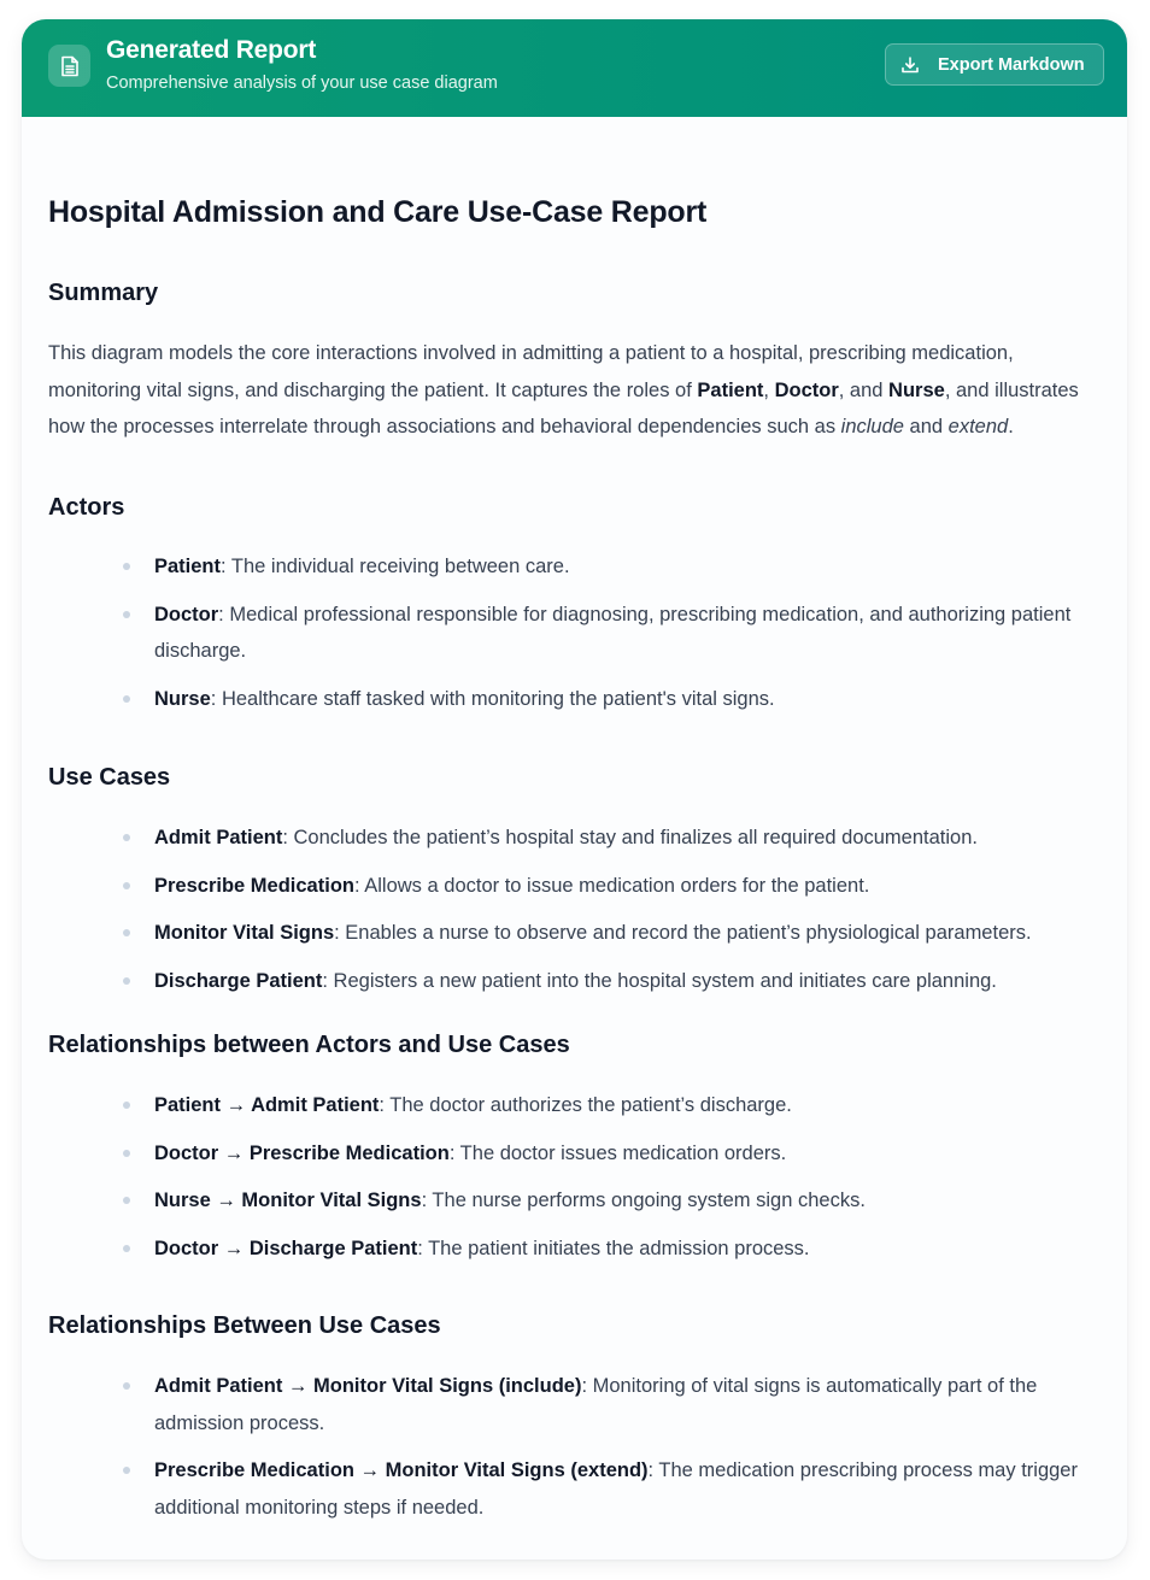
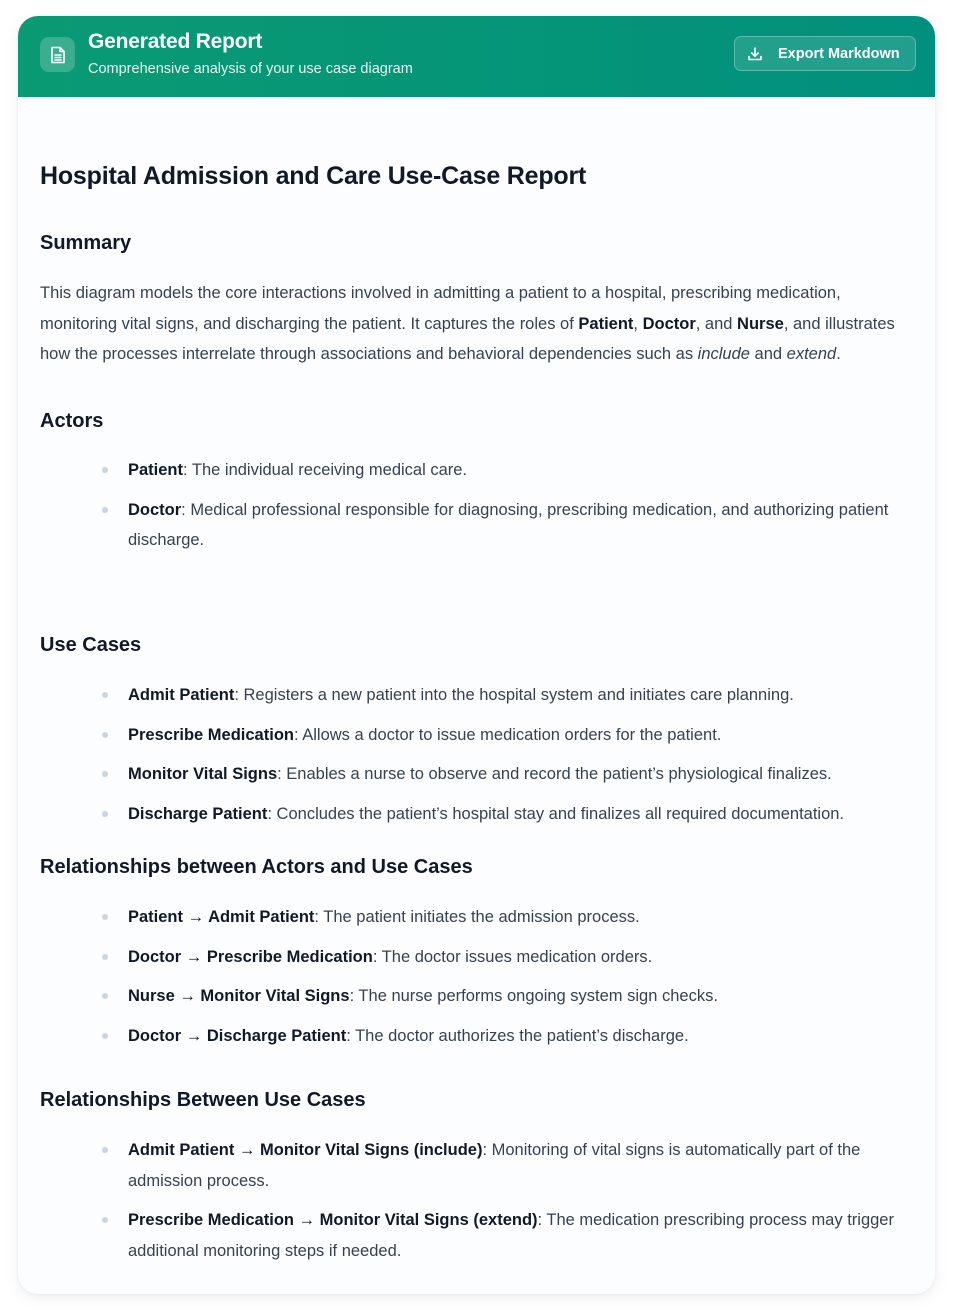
  Generated Report
  Comprehensive analysis of your use case diagram
  Export Markdown
  Hospital Admission and Care Use-Case Report
  Summary
  This diagram models the core interactions involved in admitting a patient to a hospital, prescribing medication, monitoring vital signs, and discharging the patient. It captures the roles of Patient, Doctor, and Nurse, and illustrates how the processes interrelate through associations and behavioral dependencies such as include and extend.
  Actors
- Patient: The individual receiving between care.
+ Patient: The individual receiving medical care.
  Doctor: Medical professional responsible for diagnosing, prescribing medication, and authorizing patient discharge.
- Nurse: Healthcare staff tasked with monitoring the patient's vital signs.
  Use Cases
- Admit Patient: Concludes the patient’s hospital stay and finalizes all required documentation.
+ Admit Patient: Registers a new patient into the hospital system and initiates care planning.
  Prescribe Medication: Allows a doctor to issue medication orders for the patient.
- Monitor Vital Signs: Enables a nurse to observe and record the patient’s physiological parameters.
+ Monitor Vital Signs: Enables a nurse to observe and record the patient’s physiological finalizes.
- Discharge Patient: Registers a new patient into the hospital system and initiates care planning.
+ Discharge Patient: Concludes the patient’s hospital stay and finalizes all required documentation.
  Relationships between Actors and Use Cases
- Patient → Admit Patient: The doctor authorizes the patient’s discharge.
+ Patient → Admit Patient: The patient initiates the admission process.
  Doctor → Prescribe Medication: The doctor issues medication orders.
  Nurse → Monitor Vital Signs: The nurse performs ongoing system sign checks.
- Doctor → Discharge Patient: The patient initiates the admission process.
+ Doctor → Discharge Patient: The doctor authorizes the patient’s discharge.
  Relationships Between Use Cases
  Admit Patient → Monitor Vital Signs (include): Monitoring of vital signs is automatically part of the admission process.
  Prescribe Medication → Monitor Vital Signs (extend): The medication prescribing process may trigger additional monitoring steps if needed.
